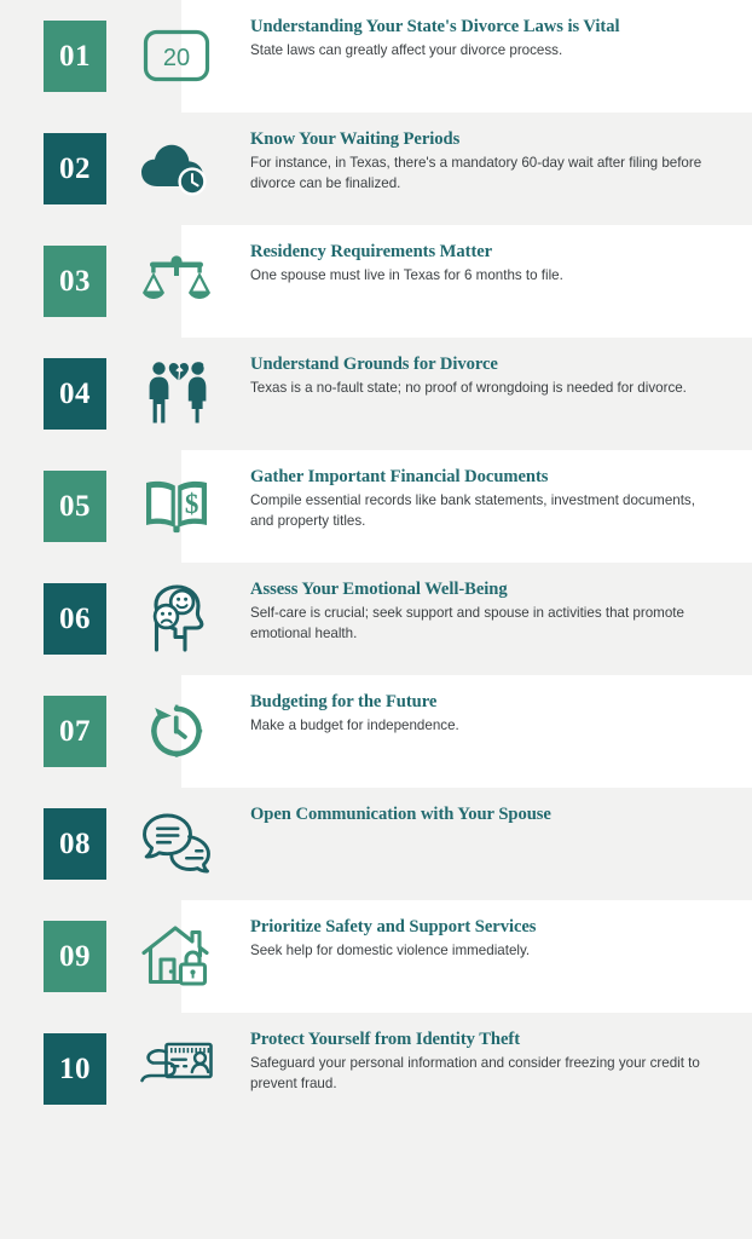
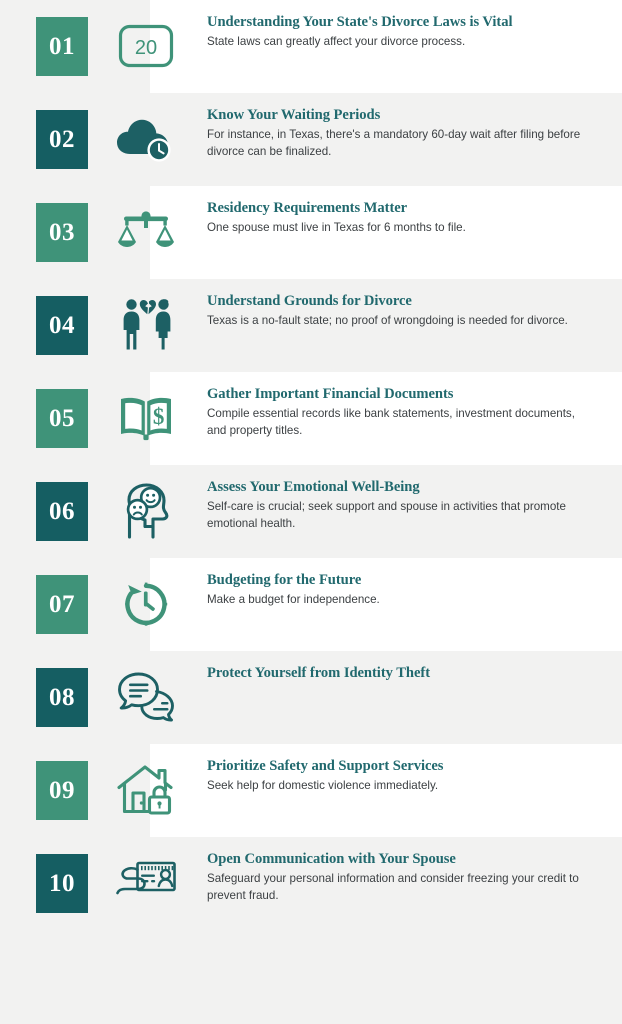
  01
  20
  Understanding Your State's Divorce Laws is Vital
  State laws can greatly affect your divorce process.
  02
  Know Your Waiting Periods
  For instance, in Texas, there's a mandatory 60-day wait after filing before divorce can be finalized.
  03
  Residency Requirements Matter
  One spouse must live in Texas for 6 months to file.
  04
  Understand Grounds for Divorce
  Texas is a no-fault state; no proof of wrongdoing is needed for divorce.
  05
  $
  Gather Important Financial Documents
  Compile essential records like bank statements, investment documents, and property titles.
  06
  Assess Your Emotional Well-Being
  Self-care is crucial; seek support and spouse in activities that promote emotional health.
  07
  Budgeting for the Future
  Make a budget for independence.
  08
- Open Communication with Your Spouse
+ Protect Yourself from Identity Theft
  09
  Prioritize Safety and Support Services
  Seek help for domestic violence immediately.
  10
- Protect Yourself from Identity Theft
+ Open Communication with Your Spouse
  Safeguard your personal information and consider freezing your credit to prevent fraud.
